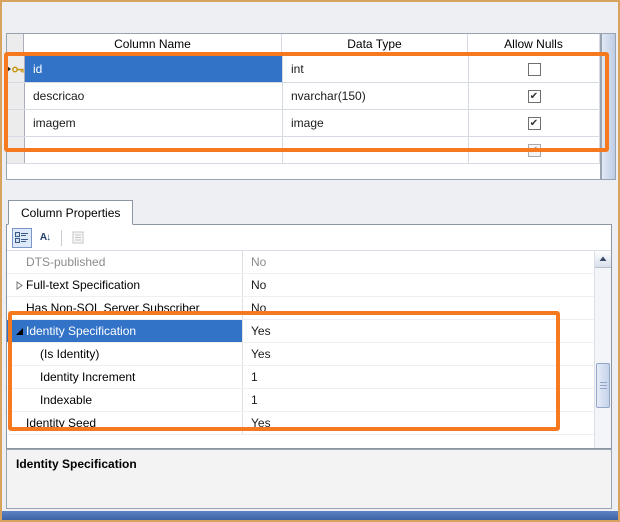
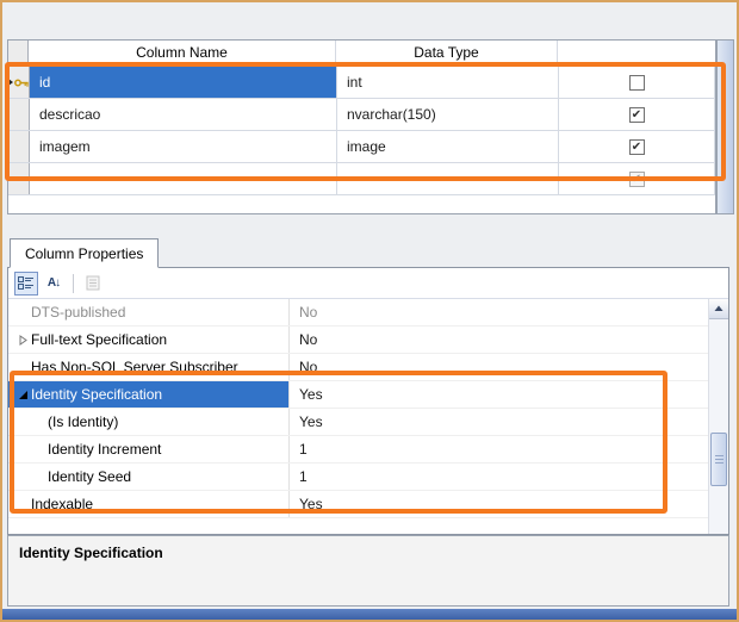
  Column Name
  Data Type
- Allow Nulls
  id
  int
  descricao
  nvarchar(150)
  ✔
  imagem
  image
  ✔
  ✔
  Column Properties
  A↓
  DTS-published
  No
  Full-text Specification
  No
  Has Non-SQL Server Subscriber
  No
  Identity Specification
  Yes
  (Is Identity)
  Yes
  Identity Increment
  1
- Indexable
+ Identity Seed
  1
- Identity Seed
+ Indexable
  Yes
  Identity Specification
